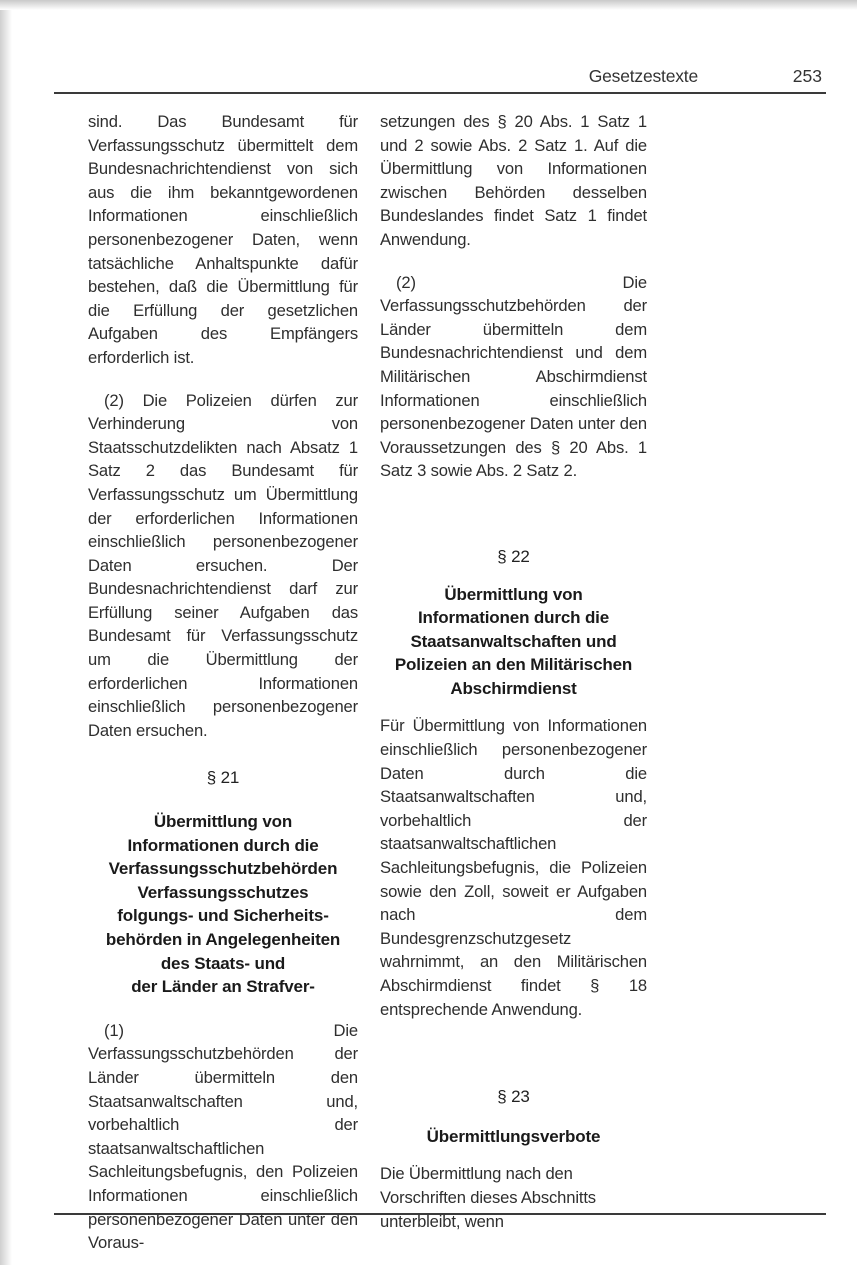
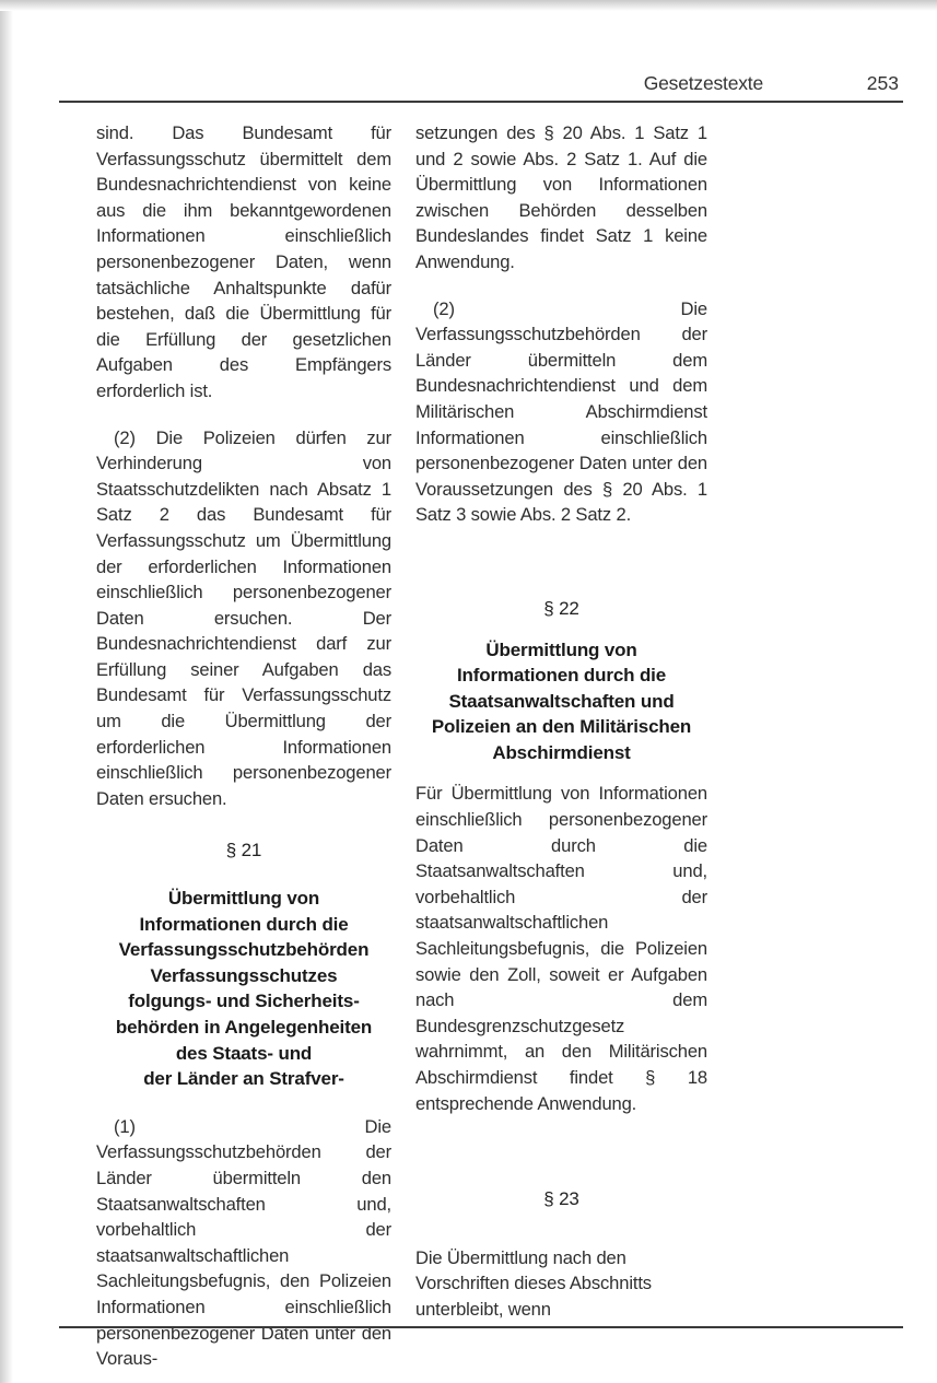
  Gesetzestexte
  253
- sind. Das Bundesamt für Verfassungsschutz übermittelt dem Bundesnachrichtendienst von sich aus die ihm bekanntgewordenen Informationen einschließlich personenbezogener Daten, wenn tatsächliche Anhaltspunkte dafür bestehen, daß die Übermittlung für die Erfüllung der gesetzlichen Aufgaben des Empfängers erforderlich ist.
+ sind. Das Bundesamt für Verfassungsschutz übermittelt dem Bundesnachrichtendienst von keine aus die ihm bekanntgewordenen Informationen einschließlich personenbezogener Daten, wenn tatsächliche Anhaltspunkte dafür bestehen, daß die Übermittlung für die Erfüllung der gesetzlichen Aufgaben des Empfängers erforderlich ist.
  (2) Die Polizeien dürfen zur Verhinderung von Staatsschutzdelikten nach Absatz 1 Satz 2 das Bundesamt für Verfassungsschutz um Übermittlung der erforderlichen Informationen einschließlich personenbezogener Daten ersuchen. Der Bundesnachrichtendienst darf zur Erfüllung seiner Aufgaben das Bundesamt für Verfassungsschutz um die Übermittlung der erforderlichen Informationen einschließlich personenbezogener Daten ersuchen.
  § 21
  Übermittlung von
  Informationen durch die
  Verfassungsschutzbehörden
  Verfassungsschutzes
  folgungs- und Sicherheits-
  behörden in Angelegenheiten
  des Staats- und
  der Länder an Strafver-
  (1) Die Verfassungsschutzbehörden der Länder übermitteln den Staatsanwaltschaften und, vorbehaltlich der staatsanwaltschaftlichen Sachleitungsbefugnis, den Polizeien Informationen einschließlich personenbezogener Daten unter den Voraus-
- setzungen des § 20 Abs. 1 Satz 1 und 2 sowie Abs. 2 Satz 1. Auf die Übermittlung von Informationen zwischen Behörden desselben Bundeslandes findet Satz 1 findet Anwendung.
+ setzungen des § 20 Abs. 1 Satz 1 und 2 sowie Abs. 2 Satz 1. Auf die Übermittlung von Informationen zwischen Behörden desselben Bundeslandes findet Satz 1 keine Anwendung.
  (2) Die Verfassungsschutzbehörden der Länder übermitteln dem Bundesnachrichtendienst und dem Militärischen Abschirmdienst Informationen einschließlich personenbezogener Daten unter den Voraussetzungen des § 20 Abs. 1 Satz 3 sowie Abs. 2 Satz 2.
  § 22
  Übermittlung von
  Informationen durch die
  Staatsanwaltschaften und
  Polizeien an den Militärischen
  Abschirmdienst
  Für Übermittlung von Informationen einschließlich personenbezogener Daten durch die Staatsanwaltschaften und, vorbehaltlich der staatsanwaltschaftlichen Sachleitungsbefugnis, die Polizeien sowie den Zoll, soweit er Aufgaben nach dem Bundesgrenzschutzgesetz wahrnimmt, an den Militärischen Abschirmdienst findet § 18 entsprechende Anwendung.
  § 23
- Übermittlungsverbote
  Die Übermittlung nach den Vorschriften dieses Abschnitts unterbleibt, wenn
